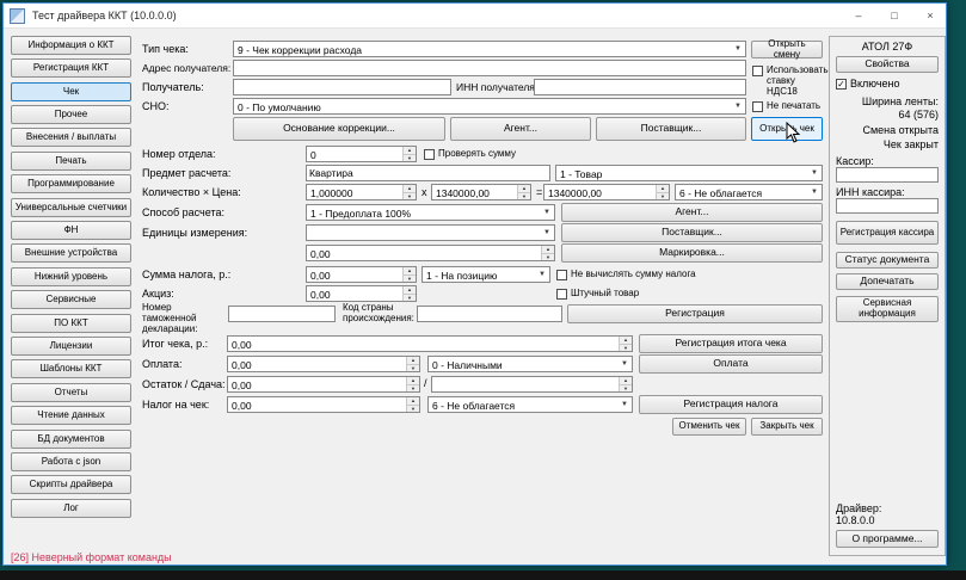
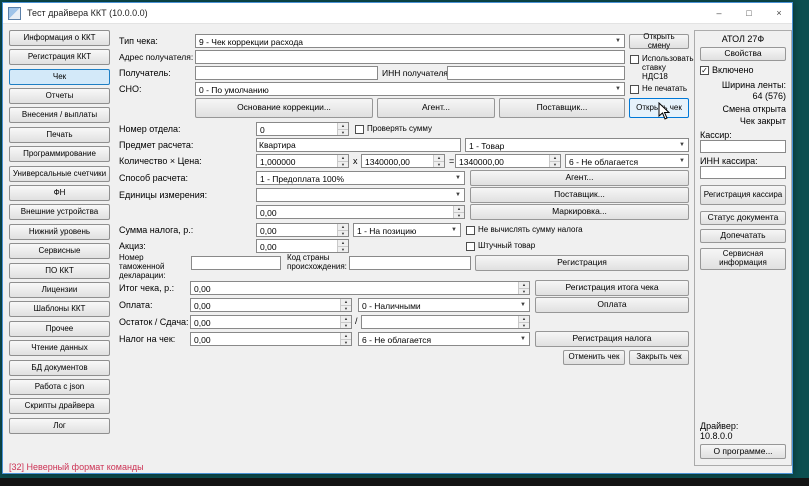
  Тест драйвера ККТ (10.0.0.0)
  –
  □
  ×
  Информация о ККТ
  Регистрация ККТ
  Чек
- Прочее
+ Отчеты
  Внесения / выплаты
  Печать
  Программирование
  Универсальные счетчики
  ФН
  Внешние устройства
  Нижний уровень
  Сервисные
  ПО ККТ
  Лицензии
  Шаблоны ККТ
- Отчеты
+ Прочее
  Чтение данных
  БД документов
  Работа с json
  Скрипты драйвера
  Лог
  Тип чека:
  9 - Чек коррекции расхода
  Открыть смену
  Адрес получателя:
  Использовать ставку НДС18
  Получатель:
  ИНН получателя
  СНО:
  0 - По умолчанию
  Не печатать
  Основание коррекции...
  Агент...
  Поставщик...
  Открыь чек
  Номер отдела:
  0
  Проверять сумму
  Предмет расчета:
  Квартира
  1 - Товар
  Количество × Цена:
  1,000000
  x
  1340000,00
  =
  1340000,00
  6 - Не облагается
  Способ расчета:
  1 - Предоплата 100%
  Агент...
  Единицы измерения:
  Поставщик...
  0,00
  Маркировка...
  Сумма налога, р.:
  0,00
  1 - На позицию
  Не вычислять сумму налога
  Акциз:
  0,00
  Штучный товар
  Номер таможенной декларации:
  Код страны происхождения:
  Регистрация
  Итог чека, р.:
  0,00
  Регистрация итога чека
  Оплата:
  0,00
  0 - Наличными
  Оплата
  Остаток / Сдача:
  0,00
  /
  Налог на чек:
  0,00
  6 - Не облагается
  Регистрация налога
  Отменить чек
  Закрыть чек
  АТОЛ 27Ф
  Свойства
  ✓
  Включено
  Ширина ленты:
  64 (576)
  Смена открыта
  Чек закрыт
  Кассир:
  ИНН кассира:
  Регистрация кассира
  Статус документа
  Допечатать
  Сервисная информация
  Драйвер:
  10.8.0.0
  О программе...
- [26] Неверный формат команды
+ [32] Неверный формат команды
